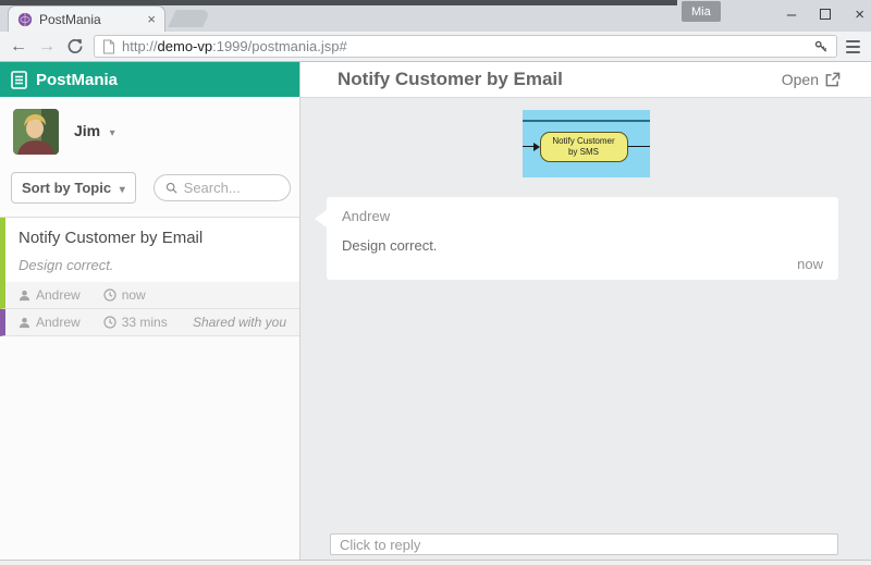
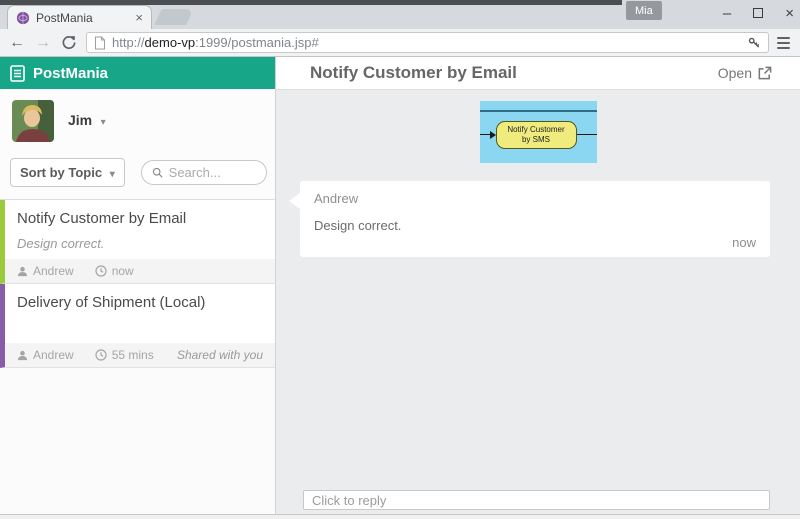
  PostMania
  ×
  Mia
  –
  ×
  ←
  →
  http://demo-vp:1999/postmania.jsp#
  PostMania
  Jim ▾
  Sort by Topic ▾
  Search...
  Notify Customer by Email
  Design correct.
  Andrew
  now
+ Delivery of Shipment (Local)
  Andrew
- 33 mins
+ 55 mins
  Shared with you
  Notify Customer by Email
  Open
  Notify Customer by SMS
  Andrew
  Design correct.
  now
  Click to reply
